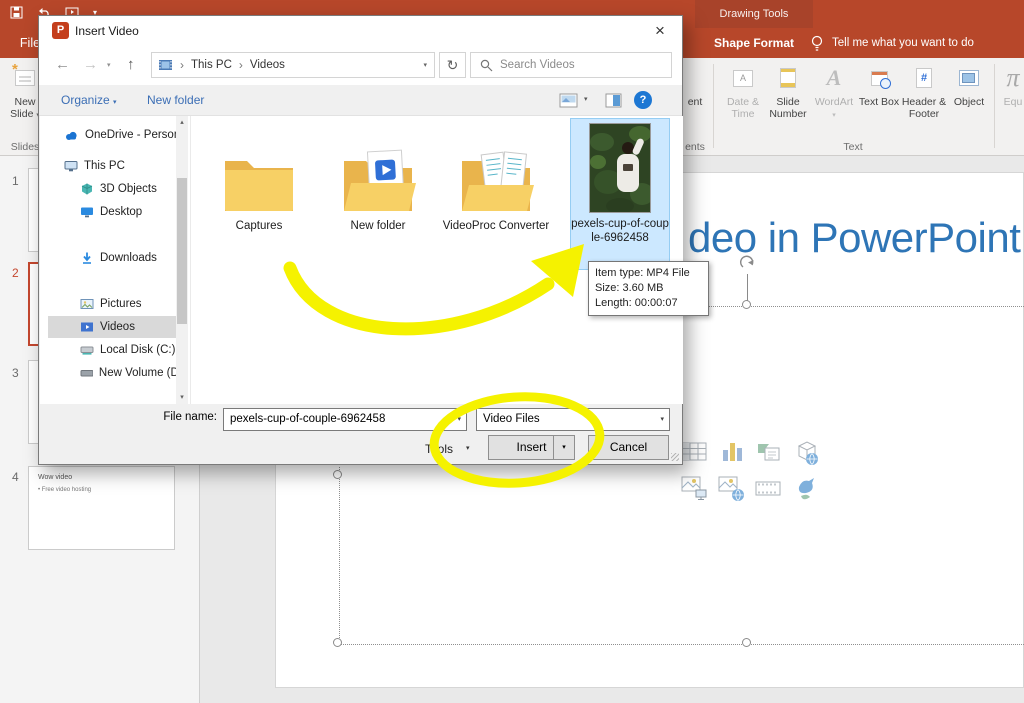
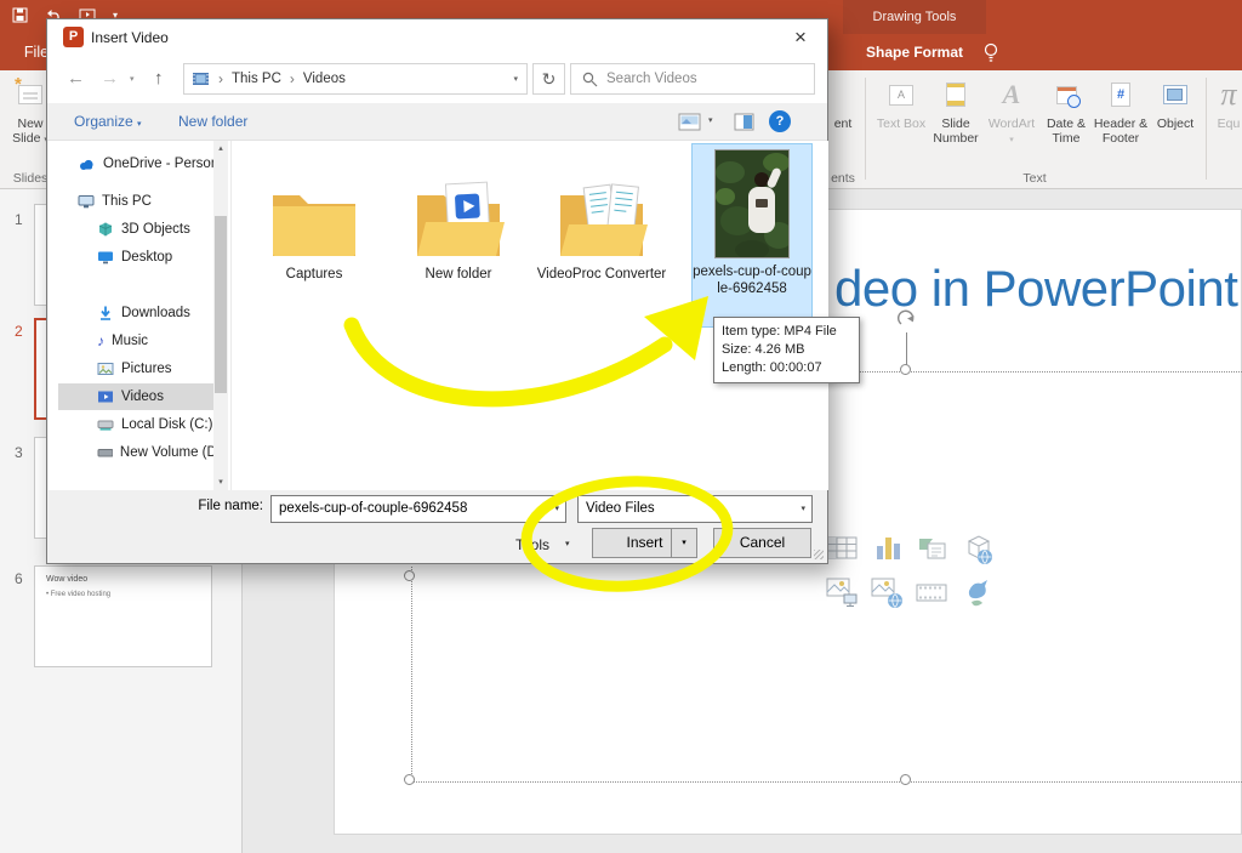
  ▾
  Drawing Tools
  File
  Shape Format
- Tell me what you want to do
  New Slide
  Slides
  ent
  ents
  A
- Date & Time
+ Text Box
  Slide Number
  A
  WordArt
- Text Box
+ Date & Time
  #
  Header & Footer
  Object
  Text
  π
  Equ
  1
  2
  3
- 4
+ 6
  deo in PowerPoint
  P
  Insert Video
  ×
  ←
  →
  ↑
  ›
  This PC
  ›
  Videos
  ↻
  Search Videos
  Organize
  New folder
  ?
  OneDrive - Perso
  This PC
  3D Objects
  Desktop
  Downloads
+ ♪
+ Music
  Pictures
  Videos
  Local Disk (C:)
  New Volume (D
  Captures
  New folder
  VideoProc Converter
  pexels-cup-of-couple-6962458
  File name:
  pexels-cup-of-couple-6962458
  Video Files
  Tols
  Insert
  Cancel
  Item type: MP4 File
- Size: 3.60 MB
+ Size: 4.26 MB
  Length: 00:00:07
